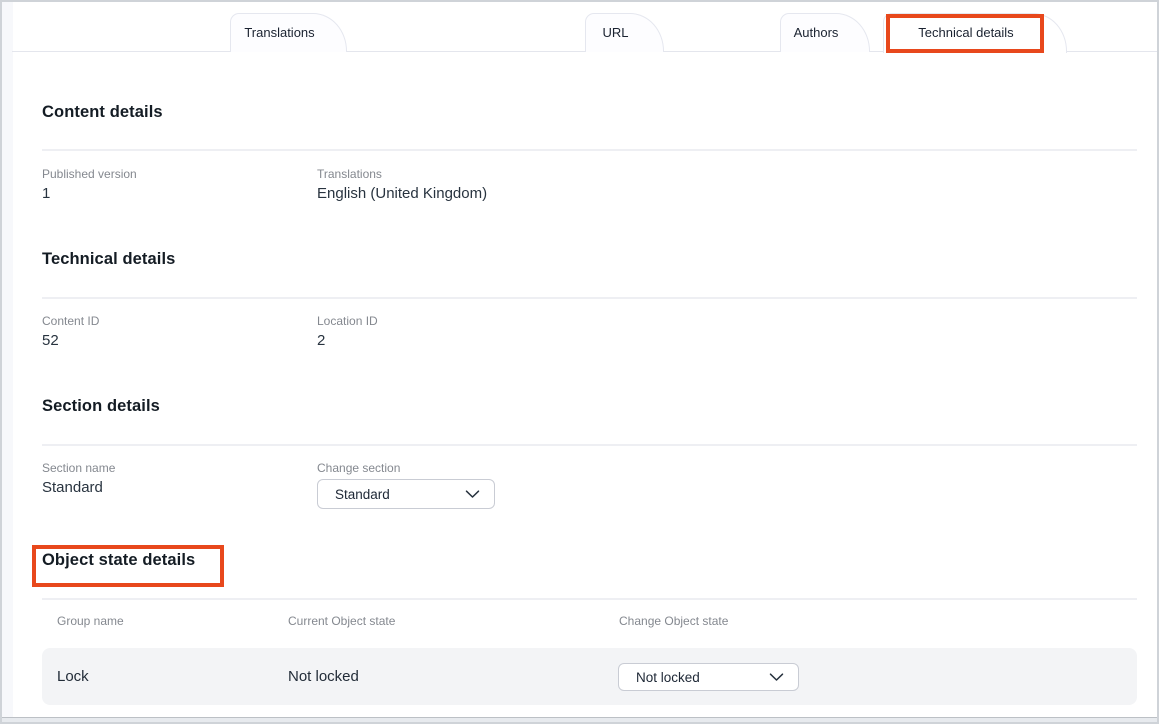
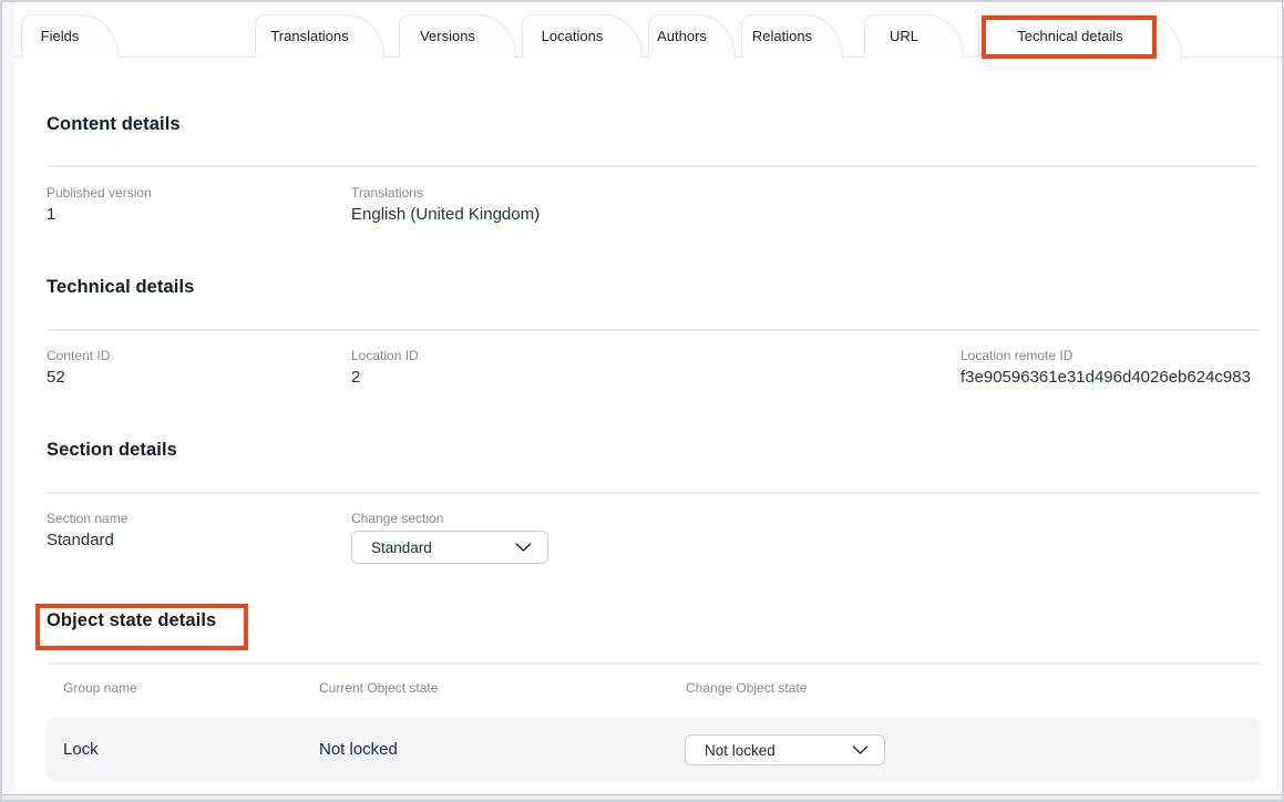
+ Fields
  Translations
+ Versions
+ Locations
- URL
+ Authors
+ Relations
- Authors
+ URL
  Technical details
  Content details
  Published version
  1
  Translations
  English (United Kingdom)
  Technical details
  Content ID
  52
  Location ID
  2
+ Location remote ID
+ f3e90596361e31d496d4026eb624c983
  Section details
  Section name
  Standard
  Change section
  Standard
  Object state details
  Group name
  Current Object state
  Change Object state
  Lock
  Not locked
  Not locked
